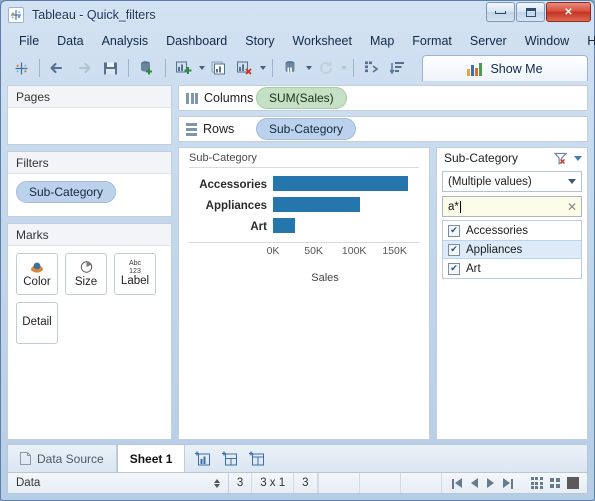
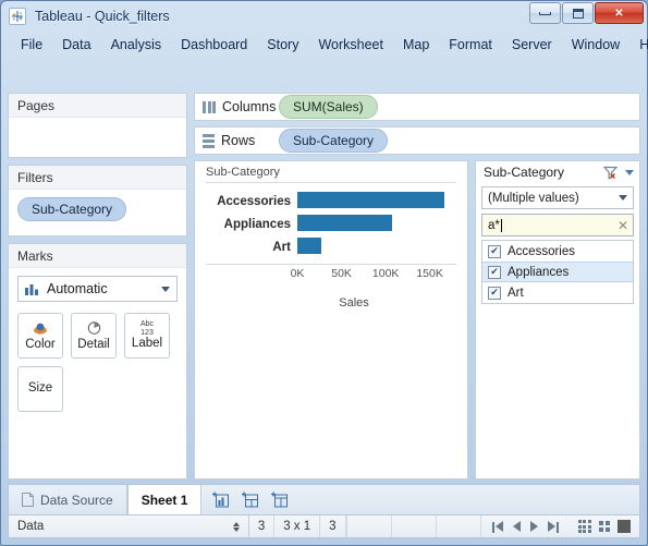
  Tableau - Quick_filters
  ✕
  File
  Data
  Analysis
  Dashboard
  Story
  Worksheet
  Map
  Format
  Server
  Window
- Show Me
  Pages
  Filters
  Sub-Category
  Marks
+ Automatic
  Color
- Size
+ Detail
  Label
- Detail
+ Size
  Columns
  SUM(Sales)
  Rows
  Sub-Category
  Sub-Category
  Accessories
  Appliances
  Art
  0K
  50K
  100K
  150K
  Sales
  Sub-Category
  (Multiple values)
  a*
  ✕
  ✔
  Accessories
  ✔
  Appliances
  ✔
  Art
  Data Source
  Sheet 1
  Data
  3
  3 x 1
  3
